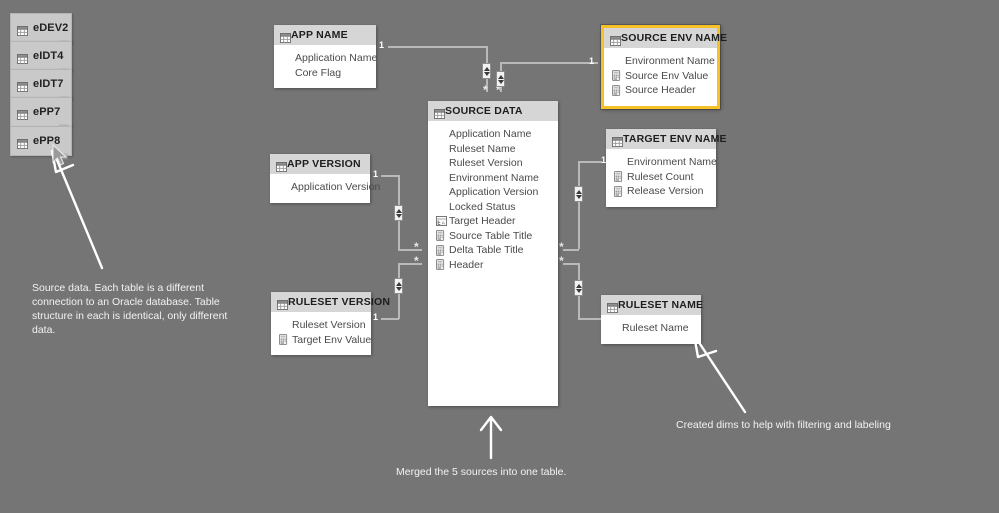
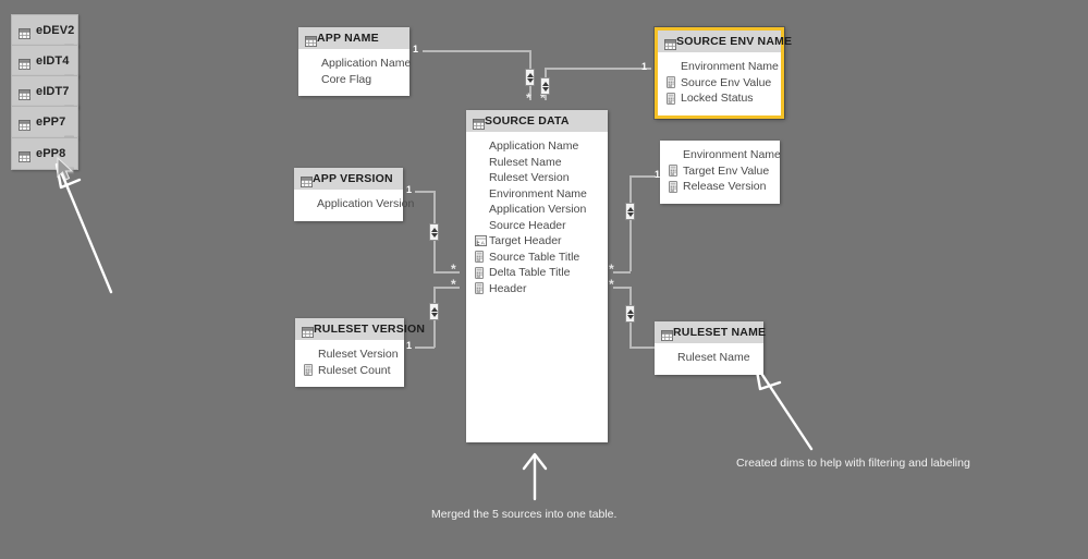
  1
  *
  1
  *
  1
  *
  1
  *
  1
  *
  *
  eDEV2
  eIDT4
  eIDT7
  ePP7
  ePP8
  APP NAME
  Application Name
  Core Flag
  SOURCE ENV NAME
  Environment Name
  Source Env Value
- Source Header
+ Locked Status
  SOURCE DATA
  Application Name
  Ruleset Name
  Ruleset Version
  Environment Name
  Application Version
- Locked Status
+ Source Header
  Target Header
  Source Table Title
  Delta Table Title
  Header
- TARGET ENV NAME
  Environment Name
- Ruleset Count
+ Target Env Value
  Release Version
  APP VERSION
  Application Version
  RULESET VERSION
  Ruleset Version
- Target Env Value
+ Ruleset Count
  RULESET NAME
  Ruleset Name
- Source data. Each table is a different connection to an Oracle database. Table structure in each is identical, only different data.
  Merged the 5 sources into one table.
  Created dims to help with filtering and labeling
